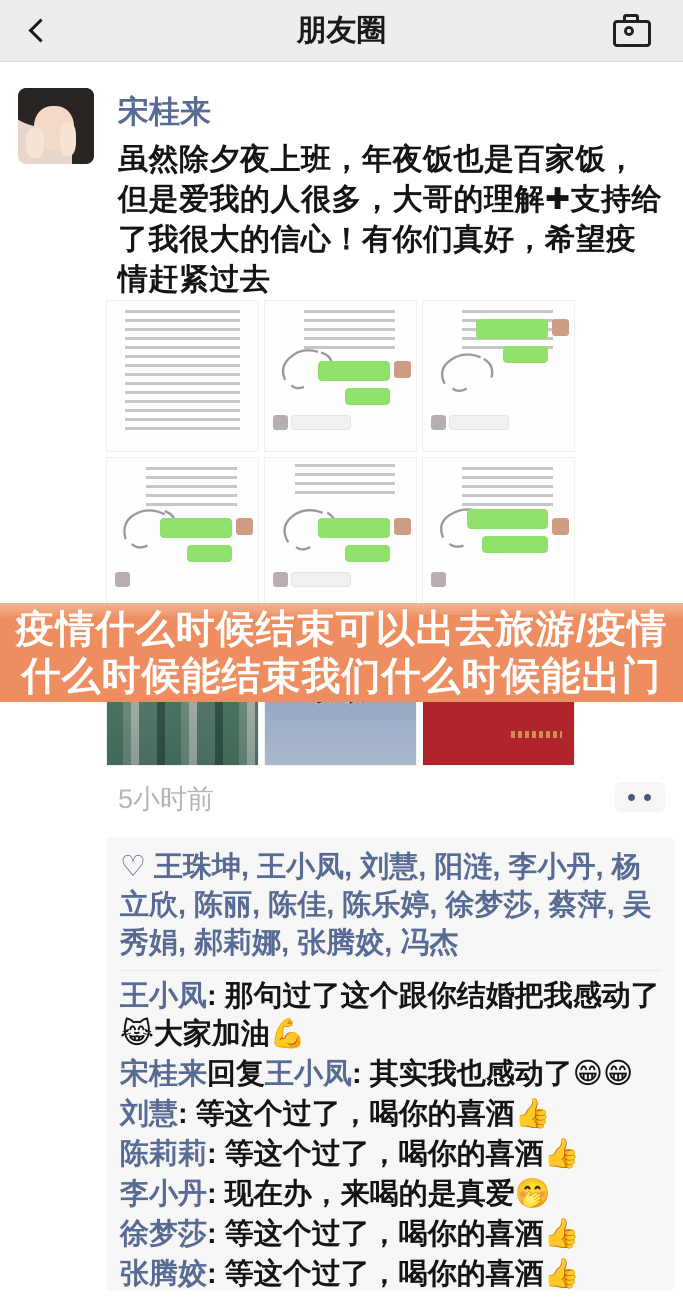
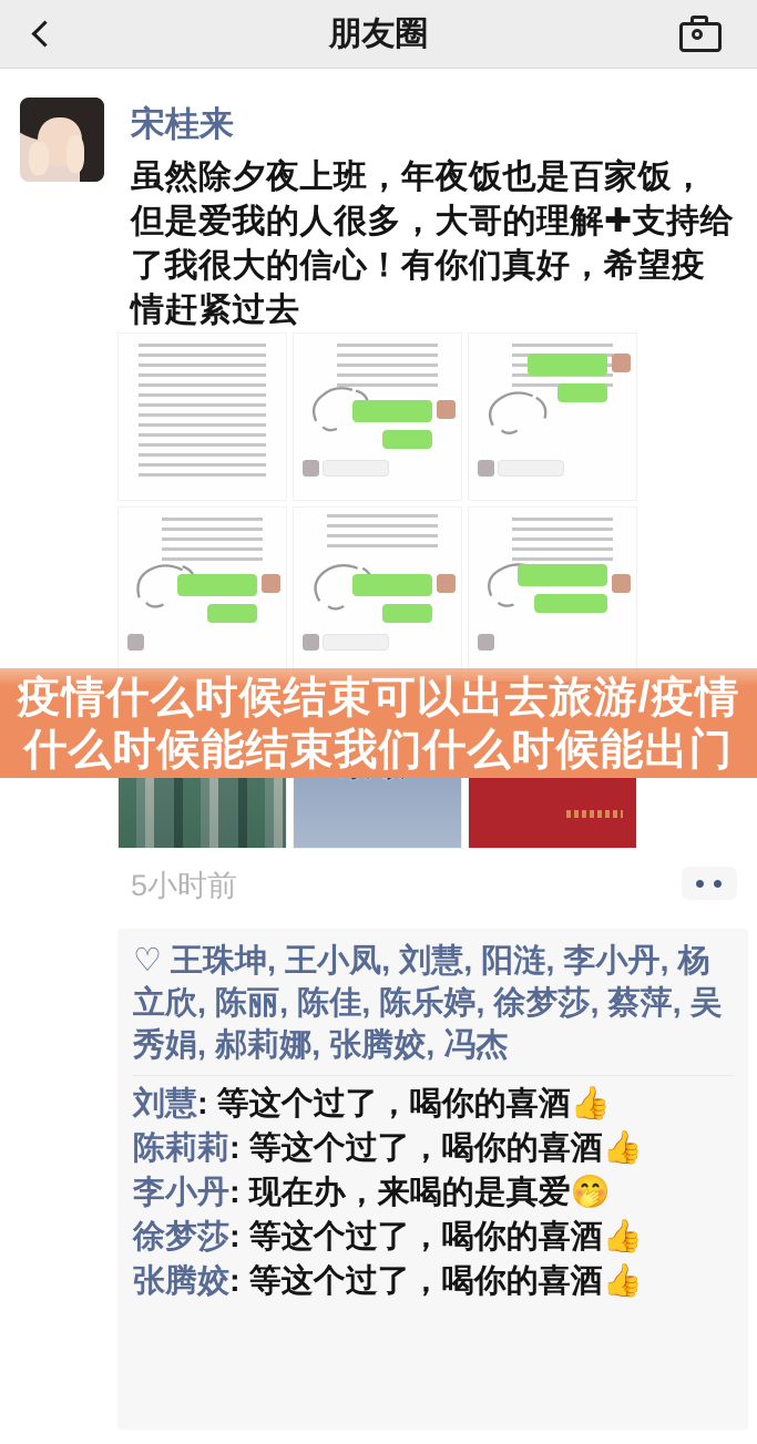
  朋友圈
  宋桂来
  虽然除夕夜上班，年夜饭也是百家饭，但是爱我的人很多，大哥的理解✚支持给了我很大的信心！有你们真好，希望疫情赶紧过去
  疫情什么时候结束可以出去旅游/疫情
  什么时候能结束我们什么时候能出门
  5小时前
  ♡ 王珠坤, 王小凤, 刘慧, 阳涟, 李小丹, 杨立欣, 陈丽, 陈佳, 陈乐婷, 徐梦莎, 蔡萍, 吴秀娟, 郝莉娜, 张腾姣, 冯杰
- 王小凤: 那句过了这个跟你结婚把我感动了😹大家加油💪
- 宋桂来回复王小凤: 其实我也感动了😁😁
  刘慧: 等这个过了，喝你的喜酒👍
  陈莉莉: 等这个过了，喝你的喜酒👍
  李小丹: 现在办，来喝的是真爱🤭
  徐梦莎: 等这个过了，喝你的喜酒👍
  张腾姣: 等这个过了，喝你的喜酒👍
